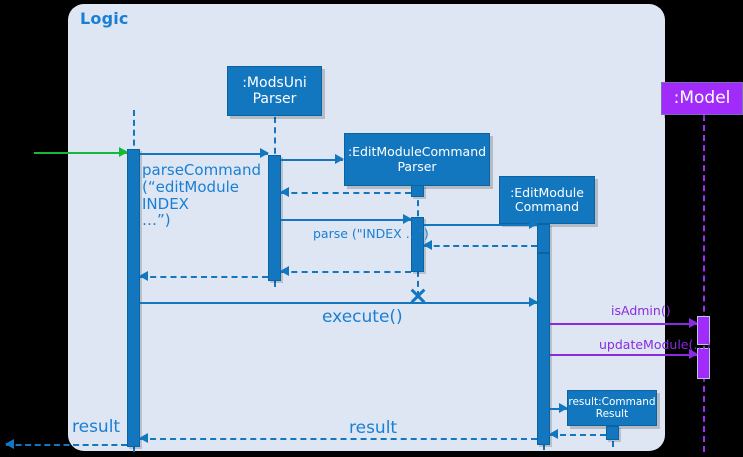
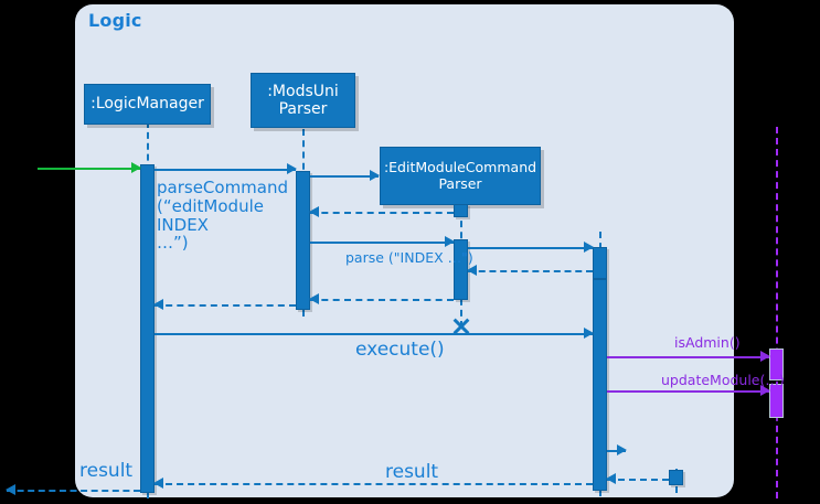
  Logic
+ :LogicManager
  :ModsUni
  Parser
  :EditModuleCommand
  Parser
- :EditModule
- Command
- result:Command
- Result
- :Model
  parseCommand
  (“editModule
  INDEX
  …”)
  parse ("INDEX …")
  execute()
  isAdmin()
  updateModule(…)
  result
  result
